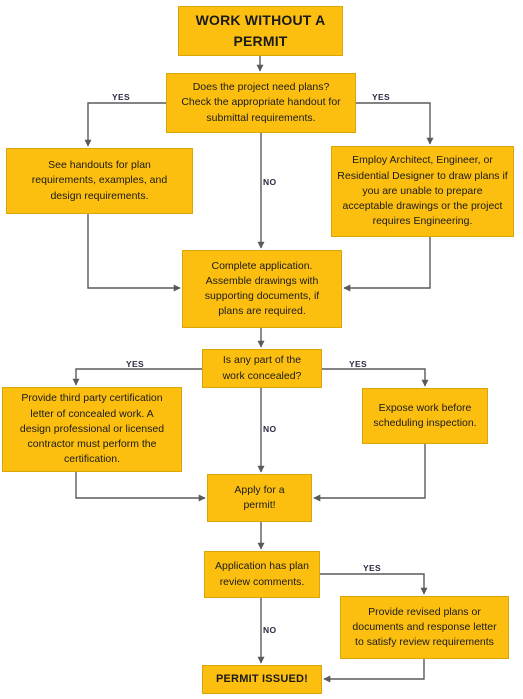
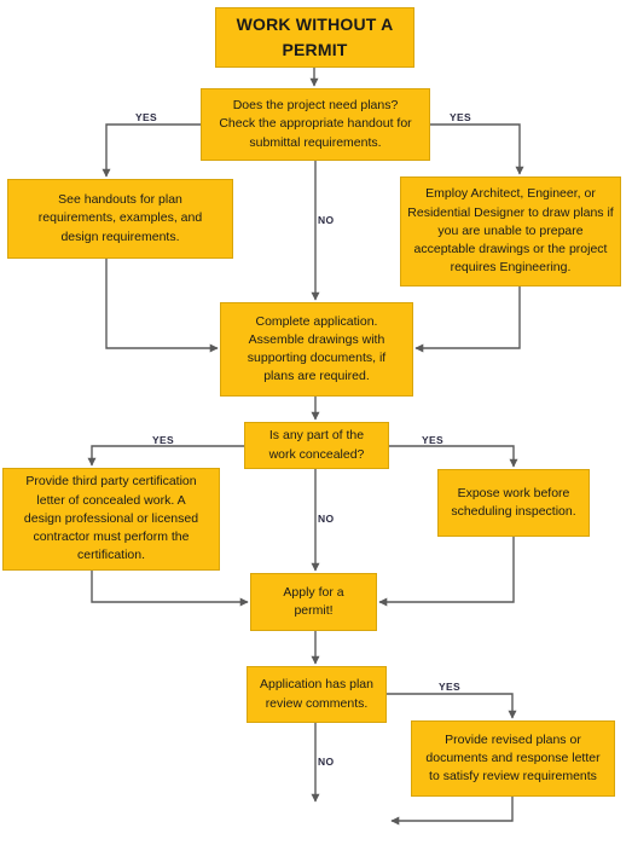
  WORK WITHOUT A
  PERMIT
  Does the project need plans?
  Check the appropriate handout for
  submittal requirements.
  See handouts for plan
  requirements, examples, and
  design requirements.
  Employ Architect, Engineer, or
  Residential Designer to draw plans if
  you are unable to prepare
  acceptable drawings or the project
  requires Engineering.
  Complete application.
  Assemble drawings with
  supporting documents, if
  plans are required.
  Is any part of the
  work concealed?
  Provide third party certification
  letter of concealed work. A
  design professional or licensed
  contractor must perform the
  certification.
  Expose work before
  scheduling inspection.
  Apply for a
  permit!
  Application has plan
  review comments.
  Provide revised plans or
  documents and response letter
  to satisfy review requirements
- PERMIT ISSUED!
  YES
  YES
  NO
  YES
  YES
  NO
  YES
  NO
